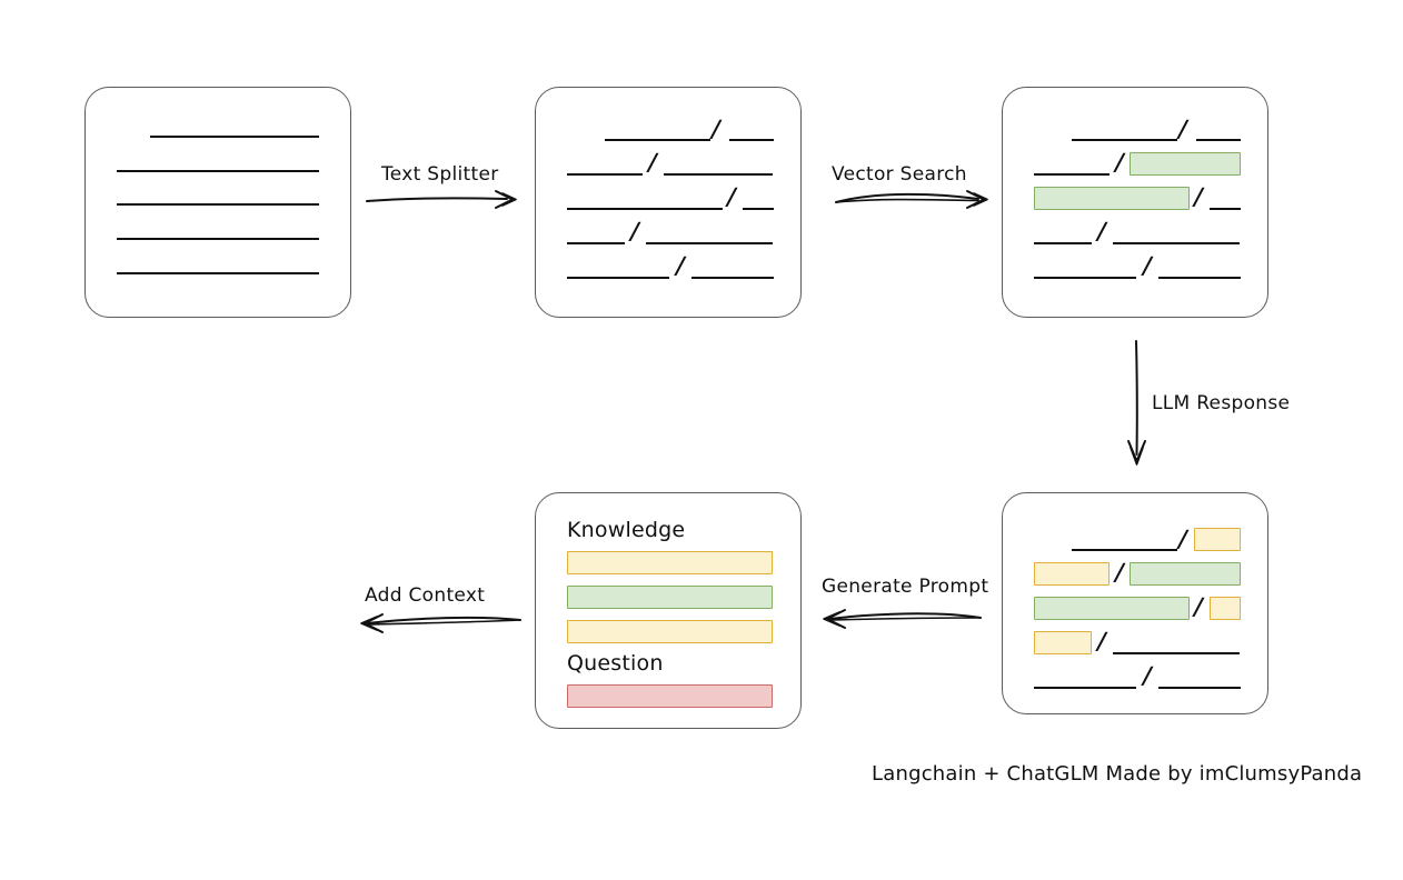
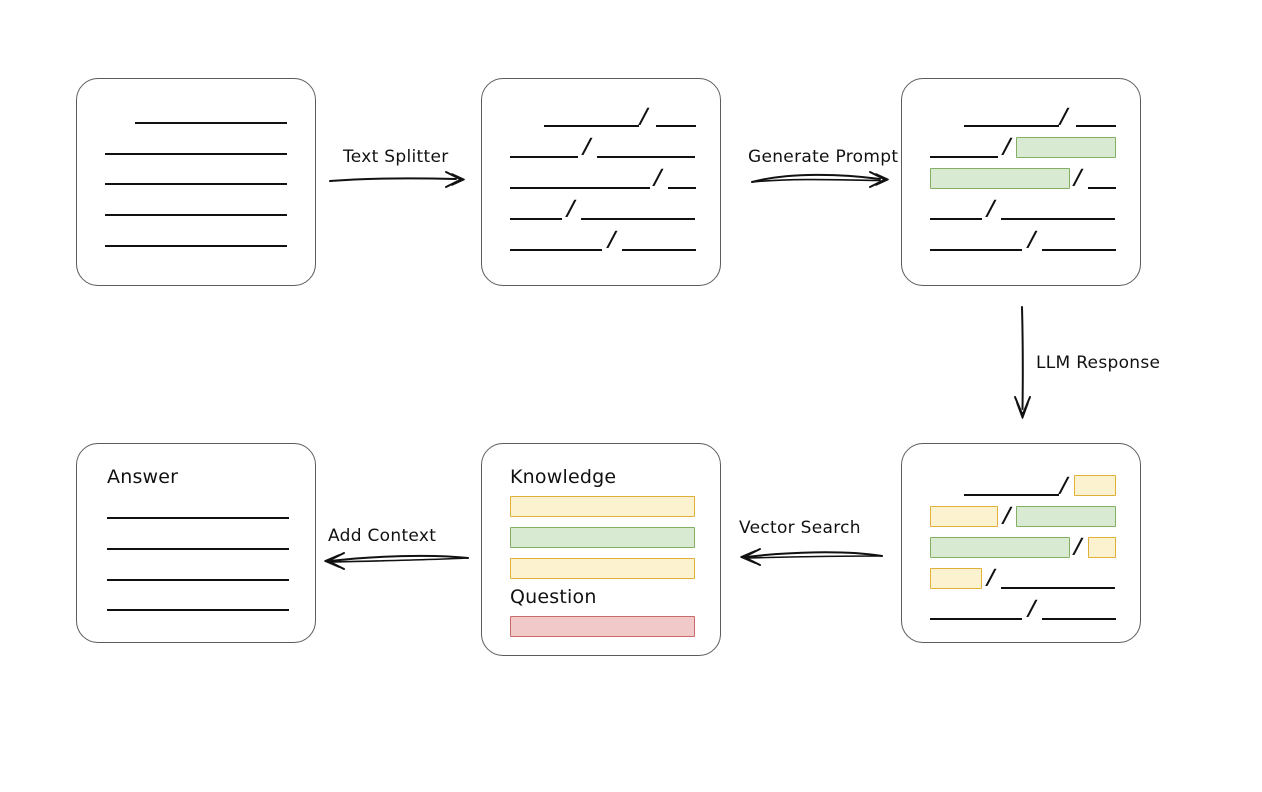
  Knowledge
  Question
+ Answer
  Text Splitter
- Vector Search
+ Generate Prompt
  LLM Response
- Generate Prompt
+ Vector Search
  Add Context
- Langchain + ChatGLM Made by imClumsyPanda
